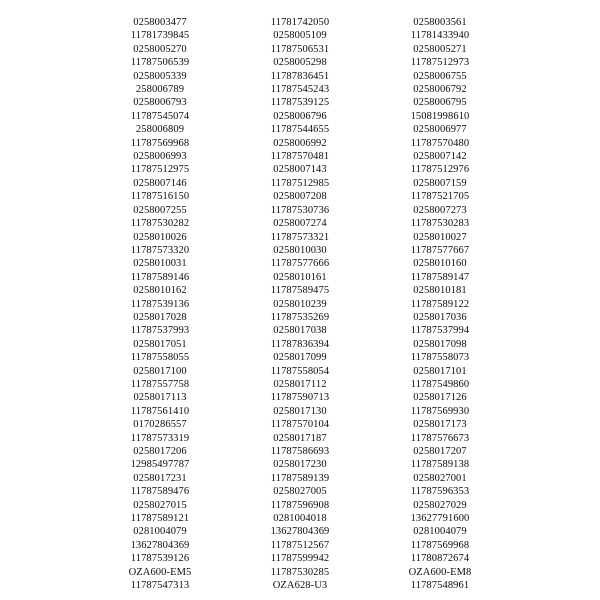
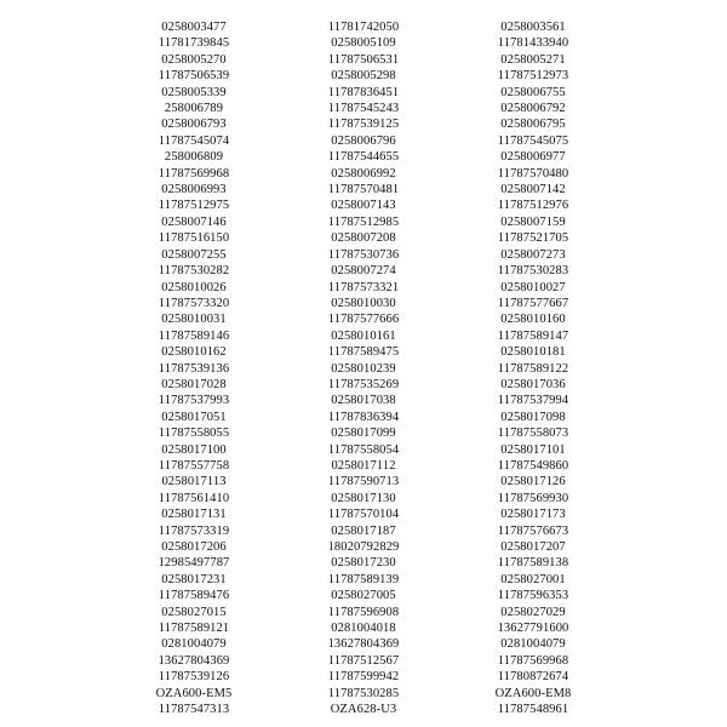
  0258003477	11781742050	0258003561
  11781739845	0258005109	11781433940
  0258005270	11787506531	0258005271
  11787506539	0258005298	11787512973
  0258005339	11787836451	0258006755
  258006789	11787545243	0258006792
  0258006793	11787539125	0258006795
- 11787545074	0258006796	15081998610
+ 11787545074	0258006796	11787545075
  258006809	11787544655	0258006977
  11787569968	0258006992	11787570480
  0258006993	11787570481	0258007142
  11787512975	0258007143	11787512976
  0258007146	11787512985	0258007159
  11787516150	0258007208	11787521705
  0258007255	11787530736	0258007273
  11787530282	0258007274	11787530283
  0258010026	11787573321	0258010027
  11787573320	0258010030	11787577667
  0258010031	11787577666	0258010160
  11787589146	0258010161	11787589147
  0258010162	11787589475	0258010181
  11787539136	0258010239	11787589122
  0258017028	11787535269	0258017036
  11787537993	0258017038	11787537994
  0258017051	11787836394	0258017098
  11787558055	0258017099	11787558073
  0258017100	11787558054	0258017101
  11787557758	0258017112	11787549860
  0258017113	11787590713	0258017126
  11787561410	0258017130	11787569930
- 0170286557	11787570104	0258017173
+ 0258017131	11787570104	0258017173
  11787573319	0258017187	11787576673
- 0258017206	11787586693	0258017207
+ 0258017206	18020792829	0258017207
  12985497787	0258017230	11787589138
  0258017231	11787589139	0258027001
  11787589476	0258027005	11787596353
  0258027015	11787596908	0258027029
  11787589121	0281004018	13627791600
  0281004079	13627804369	0281004079
  13627804369	11787512567	11787569968
  11787539126	11787599942	11780872674
  OZA600-EM5	11787530285	OZA600-EM8
  11787547313	OZA628-U3	11787548961
